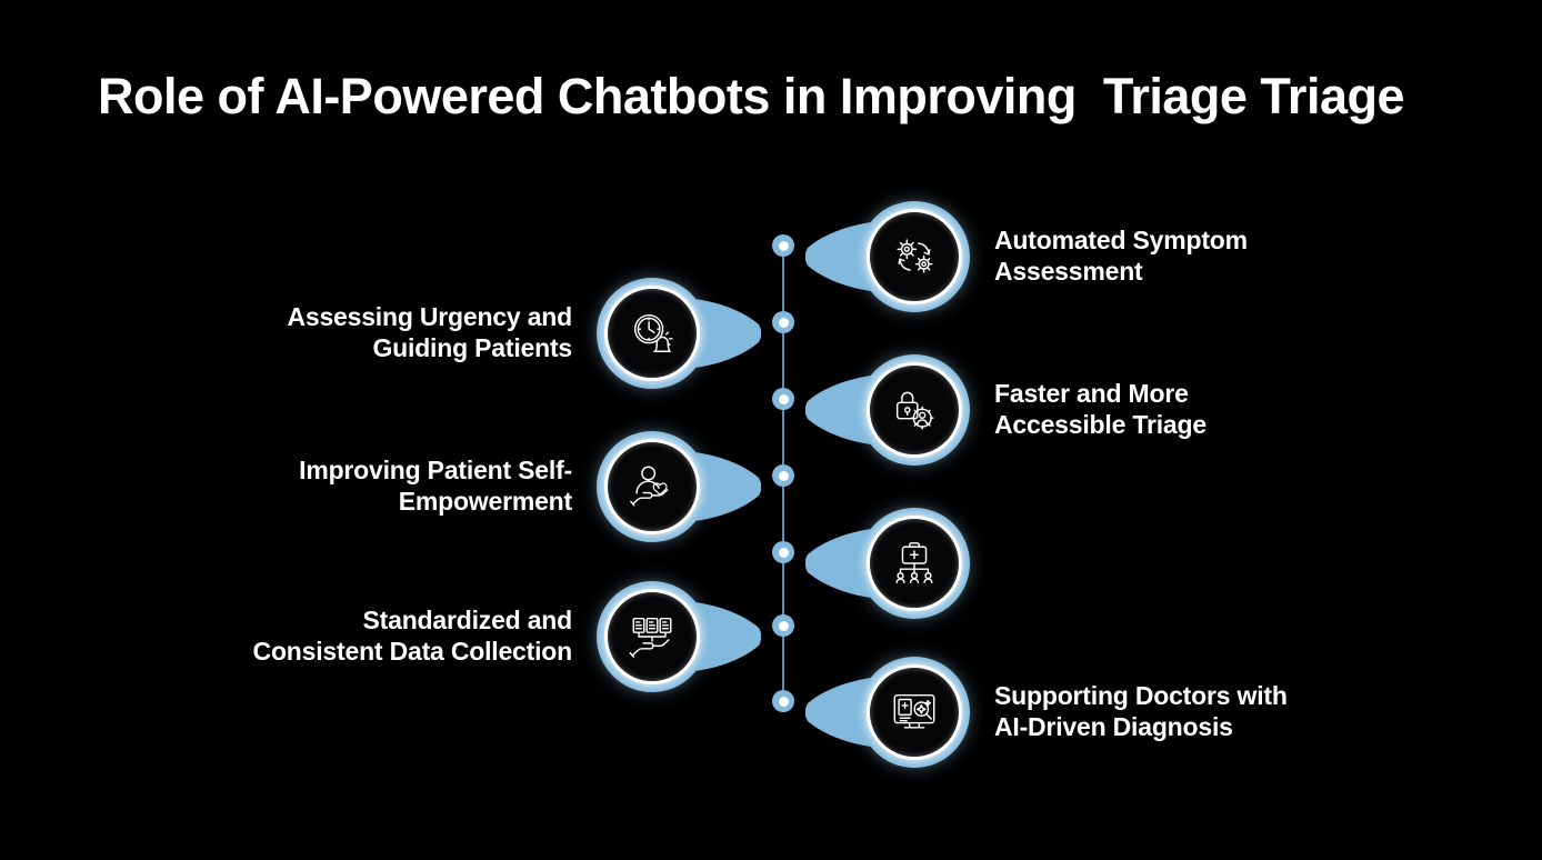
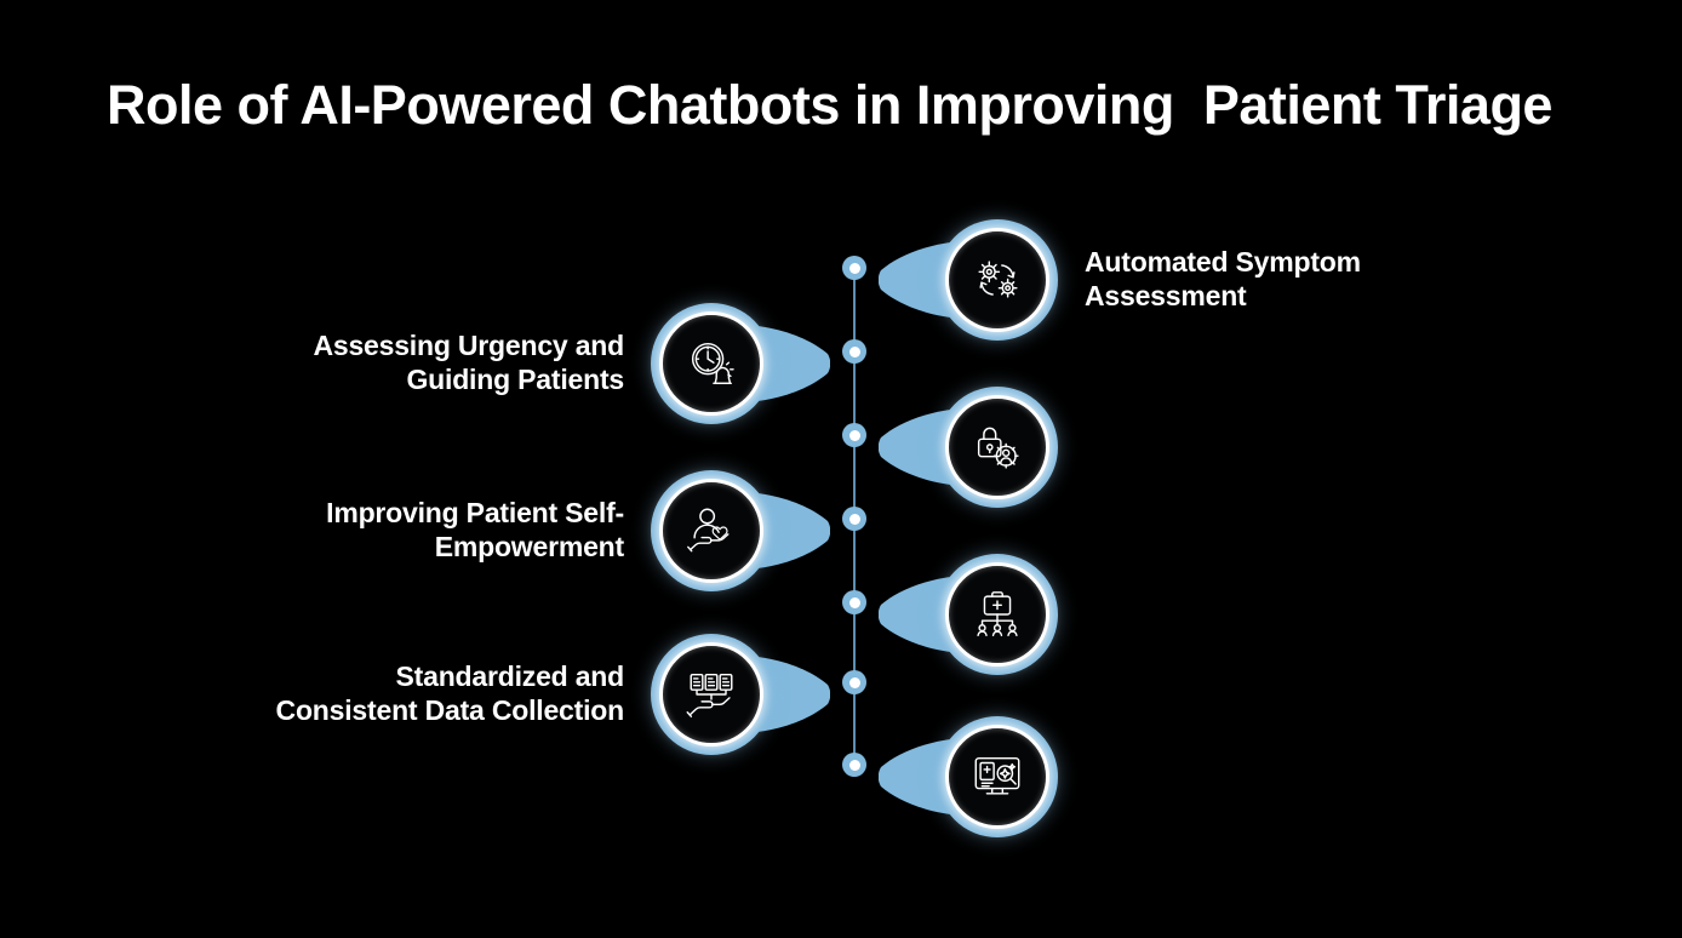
- Role of AI-Powered Chatbots in Improving Triage Triage
+ Role of AI-Powered Chatbots in Improving Patient Triage
  Automated Symptom
  Assessment
  Assessing Urgency and
  Guiding Patients
- Faster and More
- Accessible Triage
  Improving Patient Self-
  Empowerment
  Standardized and
  Consistent Data Collection
- Supporting Doctors with
- AI-Driven Diagnosis
